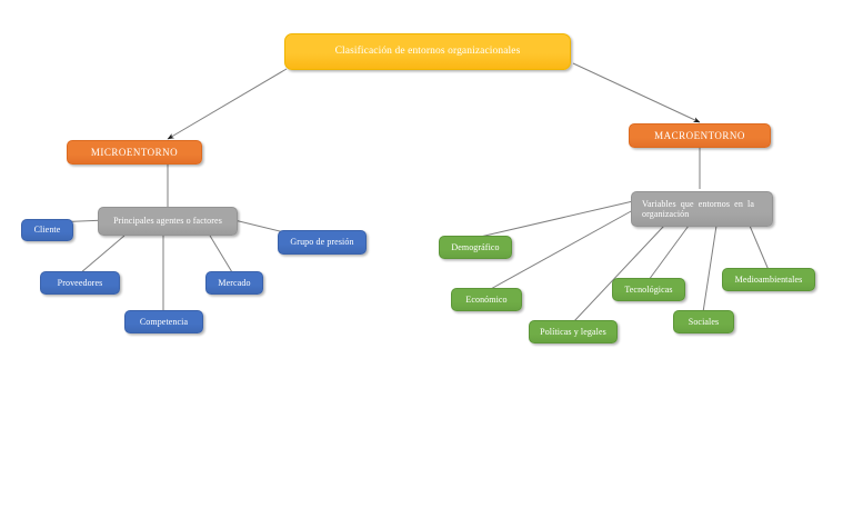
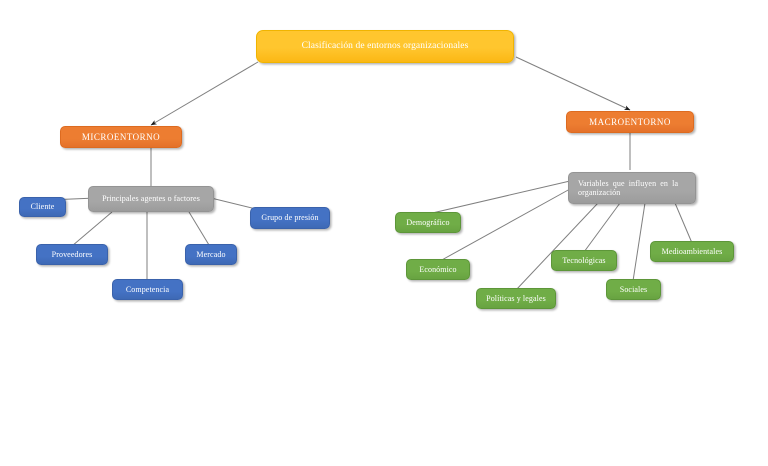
  Clasificación de entornos organizacionales
  MICROENTORNO
  MACROENTORNO
  Principales agentes o factores
- Variables que entornos en la organización
+ Variables que influyen en la organización
  Cliente
  Proveedores
  Competencia
  Mercado
  Grupo de presión
  Demográfico
  Económico
  Políticas y legales
  Tecnológicas
  Sociales
  Medioambientales
